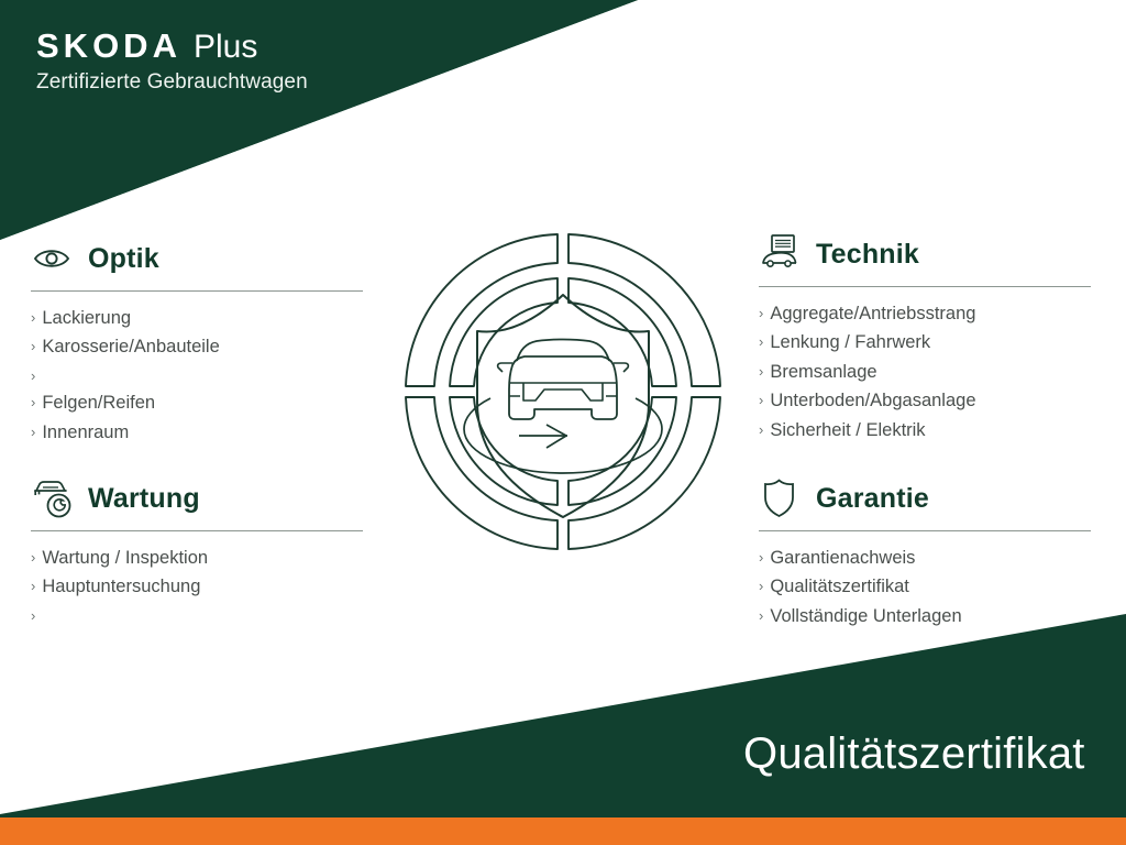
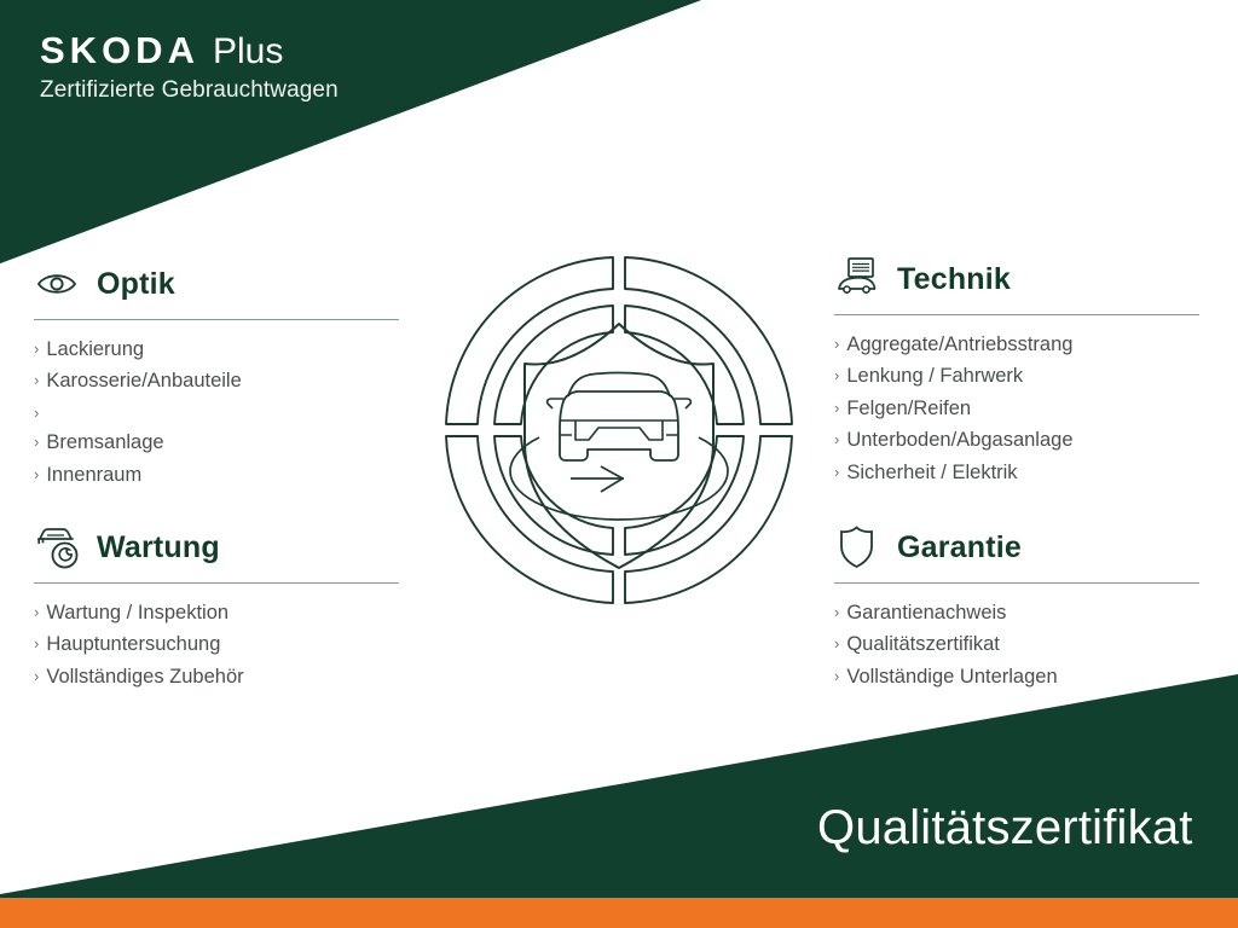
  SKODA
  Plus
  Zertifizierte Gebrauchtwagen
  Optik
  ›
  Lackierung
  ›
  Karosserie/Anbauteile
  ›
  ›
- Felgen/Reifen
+ Bremsanlage
  ›
  Innenraum
  Wartung
  ›
  Wartung / Inspektion
  ›
  Hauptuntersuchung
  ›
+ Vollständiges Zubehör
  Technik
  ›
  Aggregate/Antriebsstrang
  ›
  Lenkung / Fahrwerk
  ›
- Bremsanlage
+ Felgen/Reifen
  ›
  Unterboden/Abgasanlage
  ›
  Sicherheit / Elektrik
  Garantie
  ›
  Garantienachweis
  ›
  Qualitätszertifikat
  ›
  Vollständige Unterlagen
  Qualitätszertifikat
